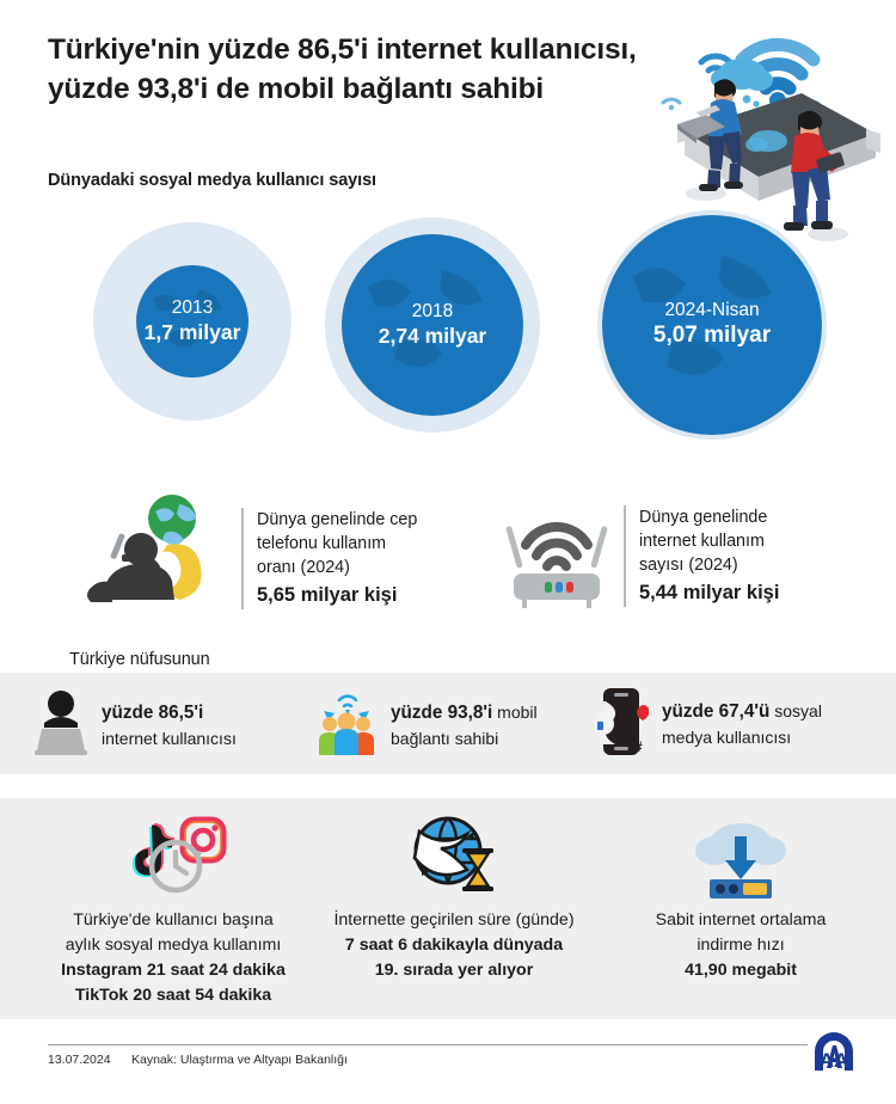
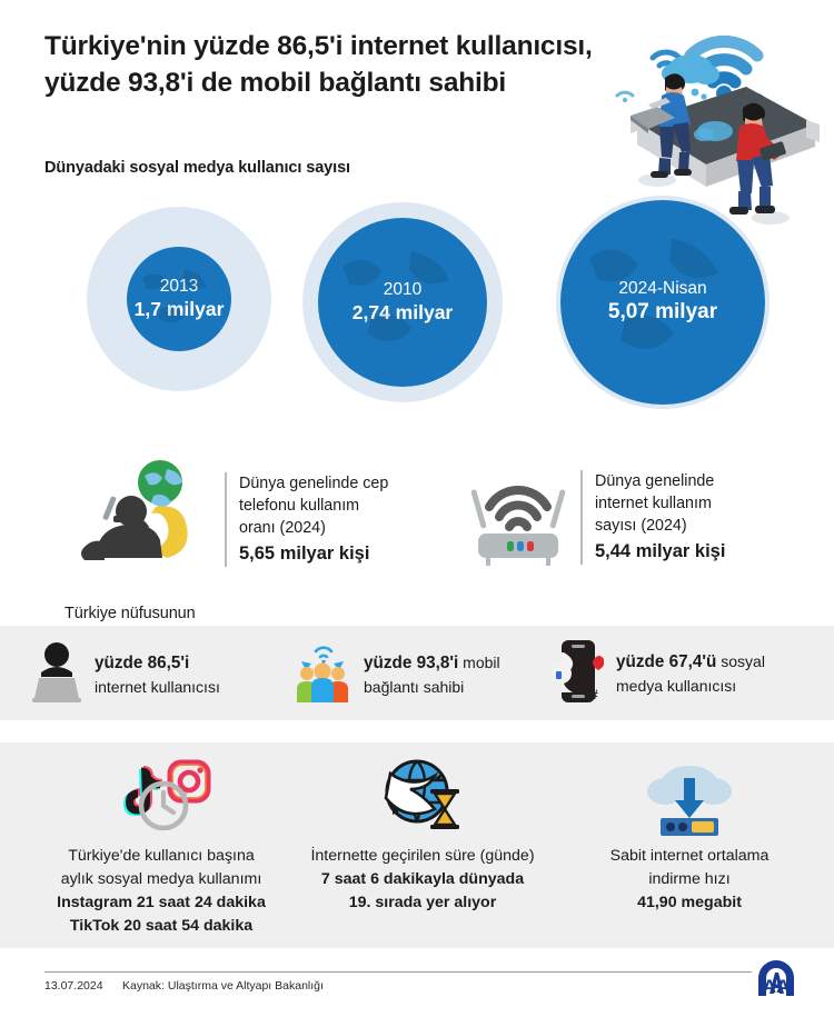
  Türkiye'nin yüzde 86,5'i internet kullanıcısı,
  yüzde 93,8'i de mobil bağlantı sahibi
  Dünyadaki sosyal medya kullanıcı sayısı
  2013
  1,7 milyar
- 2018
+ 2010
  2,74 milyar
  2024-Nisan
  5,07 milyar
  Dünya genelinde cep
  telefonu kullanım
  oranı (2024)
  5,65 milyar kişi
  Dünya genelinde
  internet kullanım
  sayısı (2024)
  5,44 milyar kişi
  Türkiye nüfusunun
  yüzde 86,5'i
  internet kullanıcısı
  yüzde 93,8'i mobil
  bağlantı sahibi
  #
  yüzde 67,4'ü sosyal
  medya kullanıcısı
  Türkiye'de kullanıcı başına
  aylık sosyal medya kullanımı
  Instagram 21 saat 24 dakika
  TikTok 20 saat 54 dakika
  İnternette geçirilen süre (günde)
  7 saat 6 dakikayla dünyada
  19. sırada yer alıyor
  Sabit internet ortalama
  indirme hızı
  41,90 megabit
  13.07.2024
  Kaynak: Ulaştırma ve Altyapı Bakanlığı
  AA
